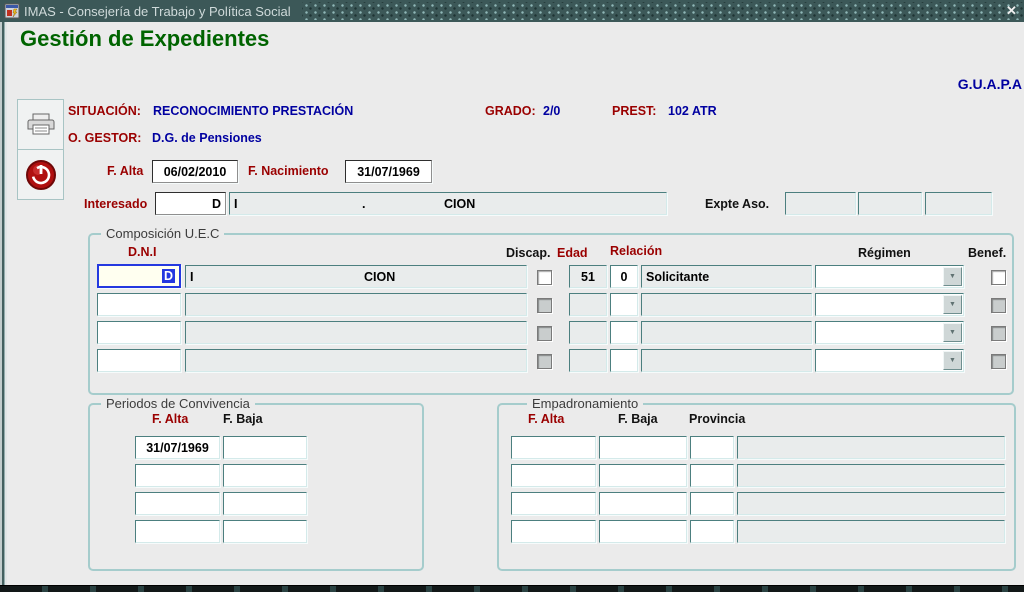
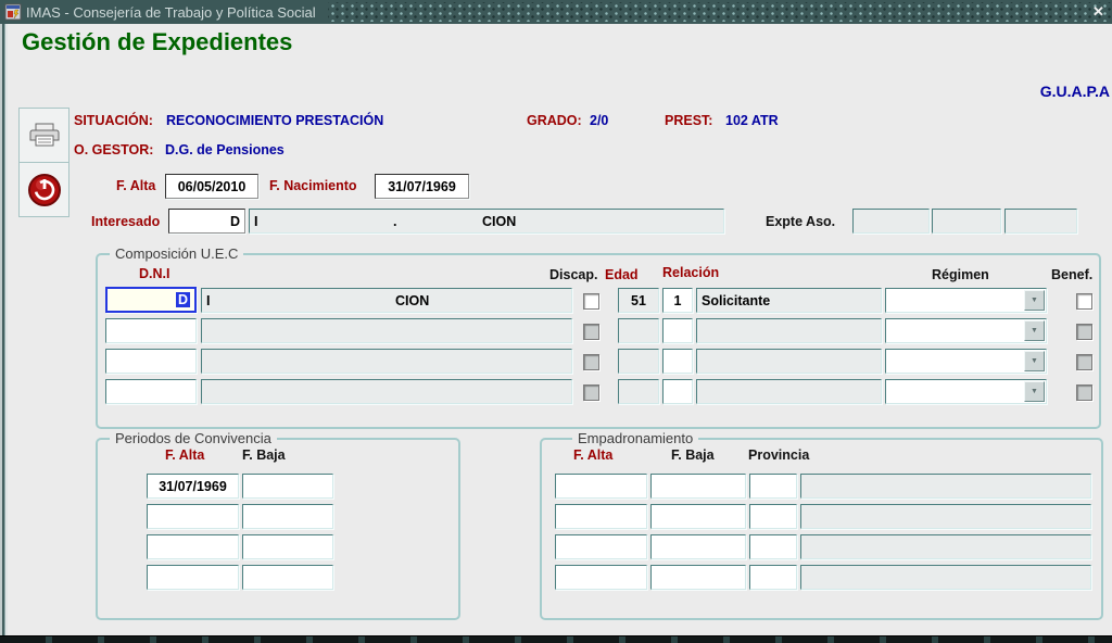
  IMAS - Consejería de Trabajo y Política Social
  ✕
  Gestión de Expedientes
  G.U.A.P.A
  SITUACIÓN:
  RECONOCIMIENTO PRESTACIÓN
  GRADO:
  2/0
  PREST:
  102 ATR
  O. GESTOR:
  D.G. de Pensiones
  F. Alta
- 06/02/2010
+ 06/05/2010
  F. Nacimiento
  31/07/1969
  Interesado
  D
  I
  .
  CION
  Expte Aso.
  Composición U.E.C
  D.N.I
  Discap.
  Edad
  Relación
  Régimen
  Benef.
  D
  I
  CION
  51
- 0
+ 1
  Solicitante
  Periodos de Convivencia
  F. Alta
  F. Baja
  31/07/1969
  Empadronamiento
  F. Alta
  F. Baja
  Provincia
